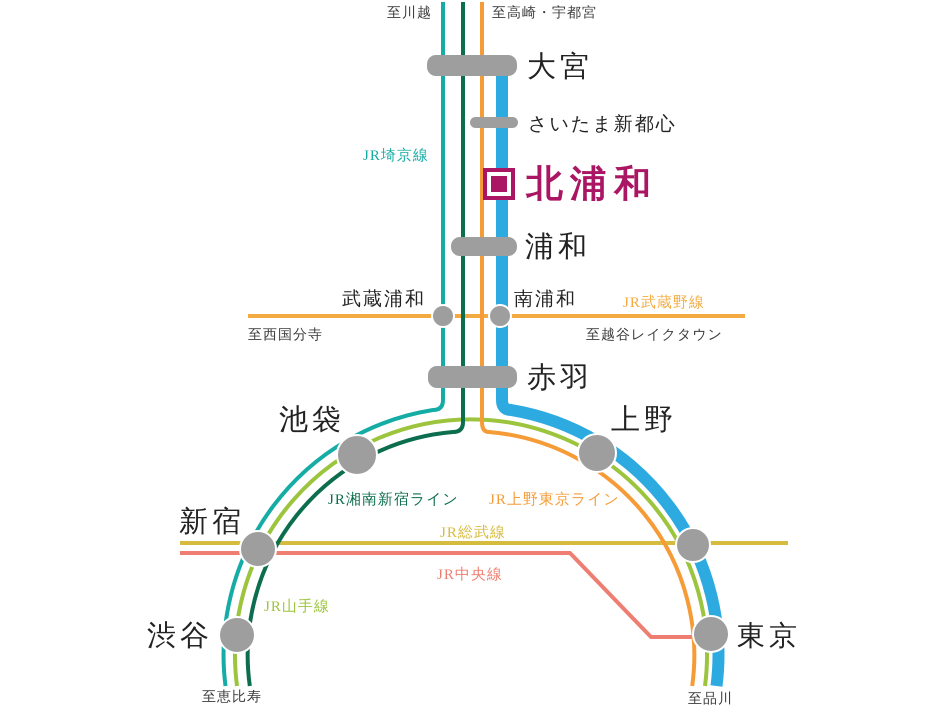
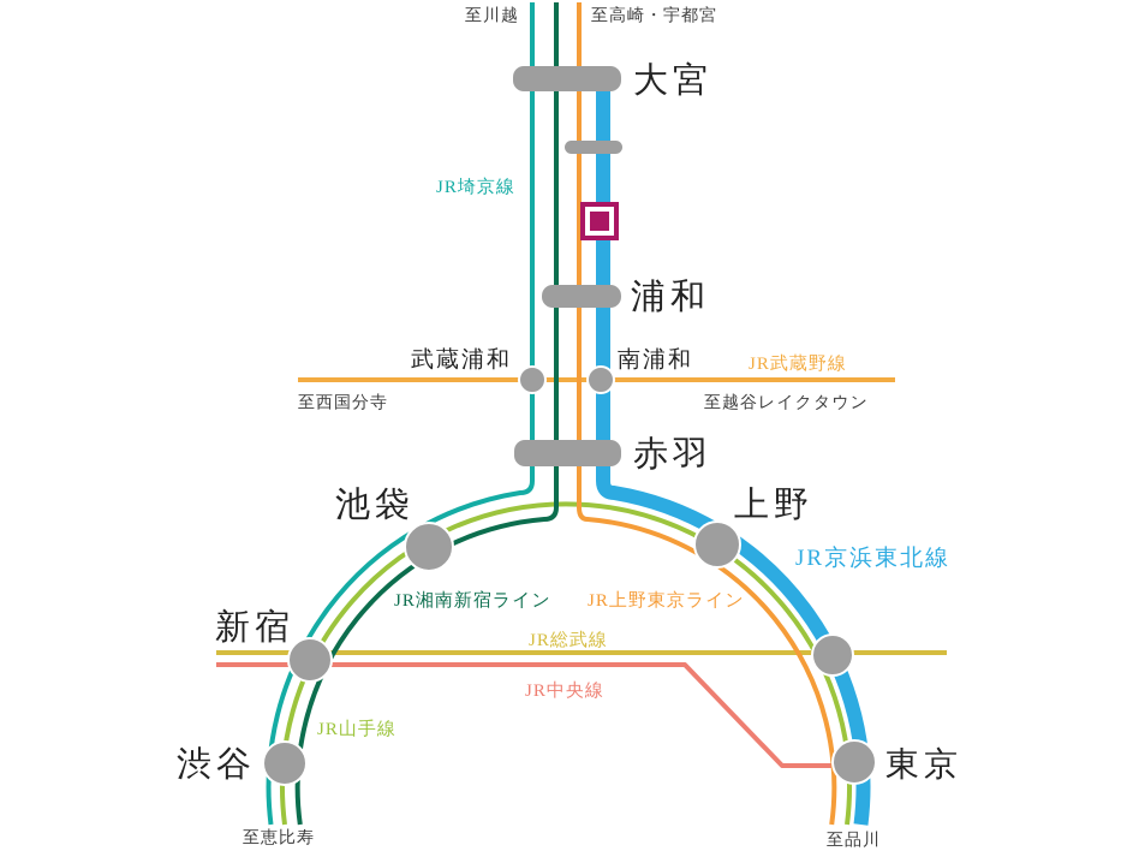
  至川越
  至高崎・宇都宮
  至西国分寺
  至越谷レイクタウン
  至恵比寿
  至品川
  大宮
- さいたま新都心
- 北浦和
  浦和
  武蔵浦和
  南浦和
  赤羽
  池袋
  上野
  新宿
  渋谷
  東京
  JR埼京線
  JR武蔵野線
+ JR京浜東北線
  JR湘南新宿ライン
  JR上野東京ライン
  JR総武線
  JR中央線
  JR山手線
